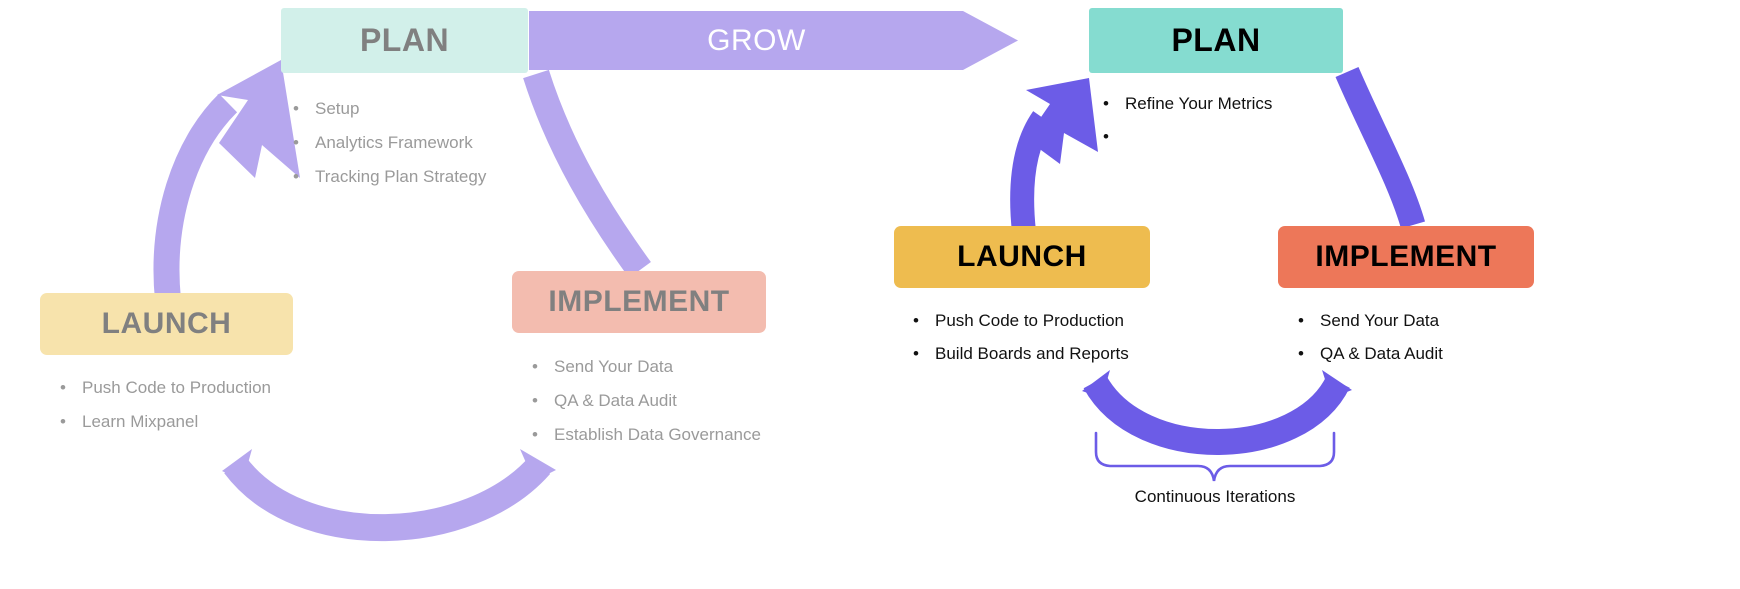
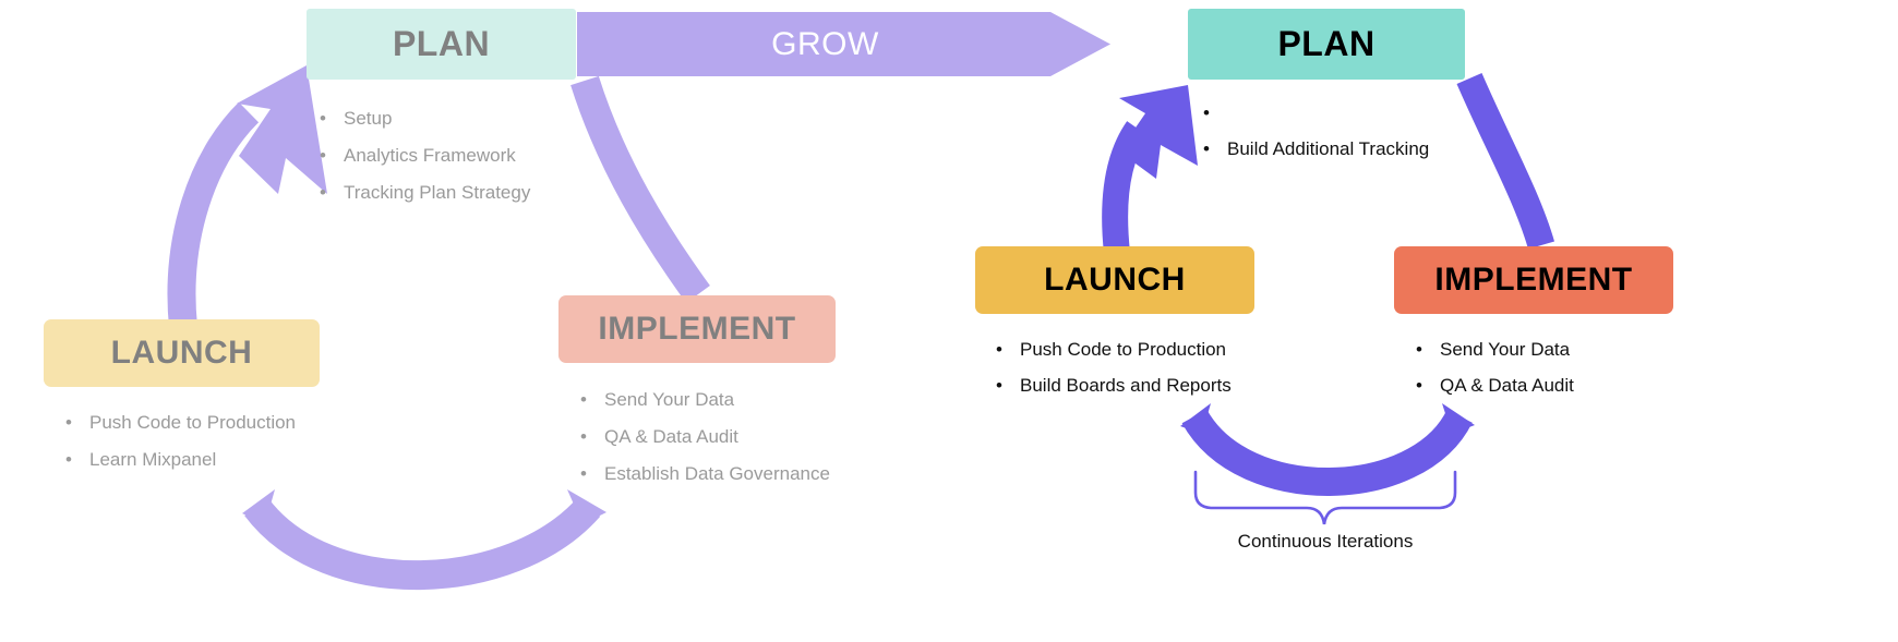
  GROW
  PLAN
  •
  Setup
  •
  Analytics Framework
  •
  Tracking Plan Strategy
  LAUNCH
  •
  Push Code to Production
  •
  Learn Mixpanel
  IMPLEMENT
  •
  Send Your Data
  •
  QA & Data Audit
  •
  Establish Data Governance
  PLAN
  •
- Refine Your Metrics
  •
+ Build Additional Tracking
  LAUNCH
  •
  Push Code to Production
  •
  Build Boards and Reports
  IMPLEMENT
  •
  Send Your Data
  •
  QA & Data Audit
  Continuous Iterations
